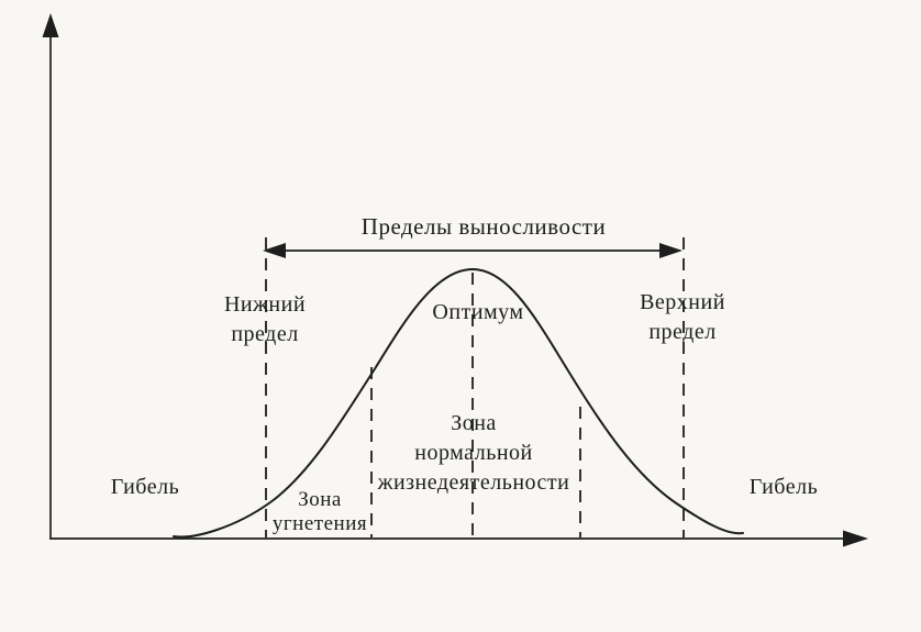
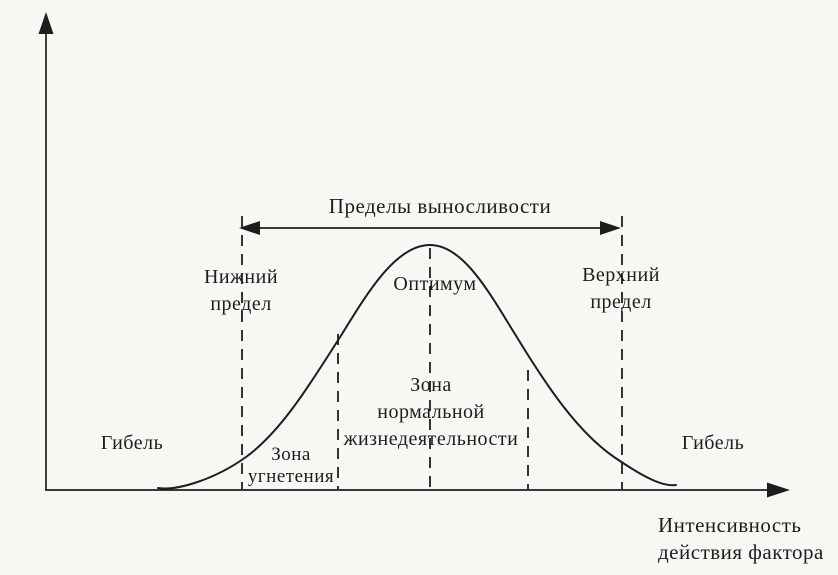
  Пределы выносливости
  Нижний
  предел
  Оптимум
  Верхний
  предел
  Зона
  нормальной
  жизнедеятельности
  Зона
  угнетения
  Гибель
  Гибель
+ Интенсивность
+ действия фактора
